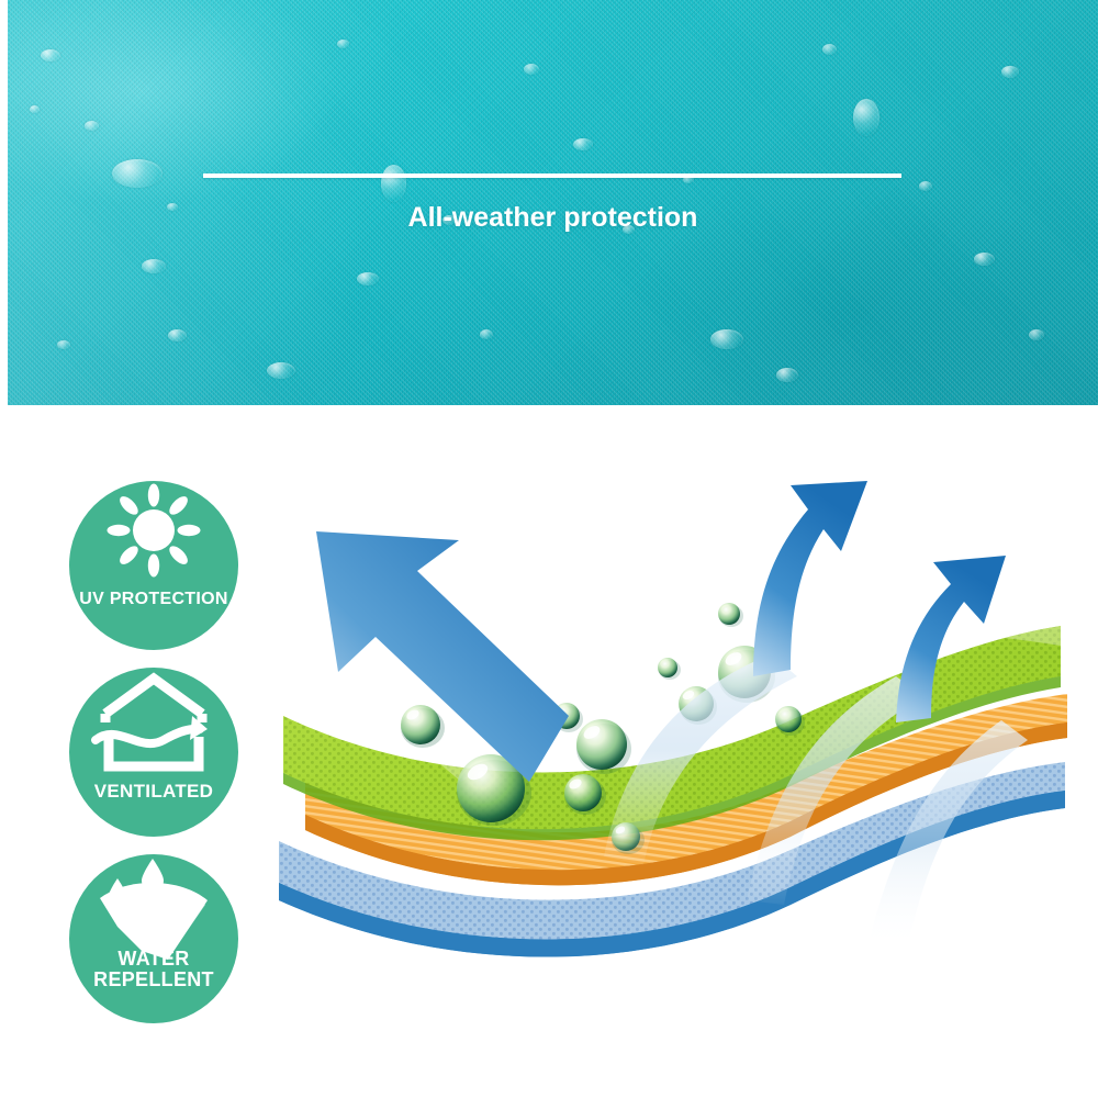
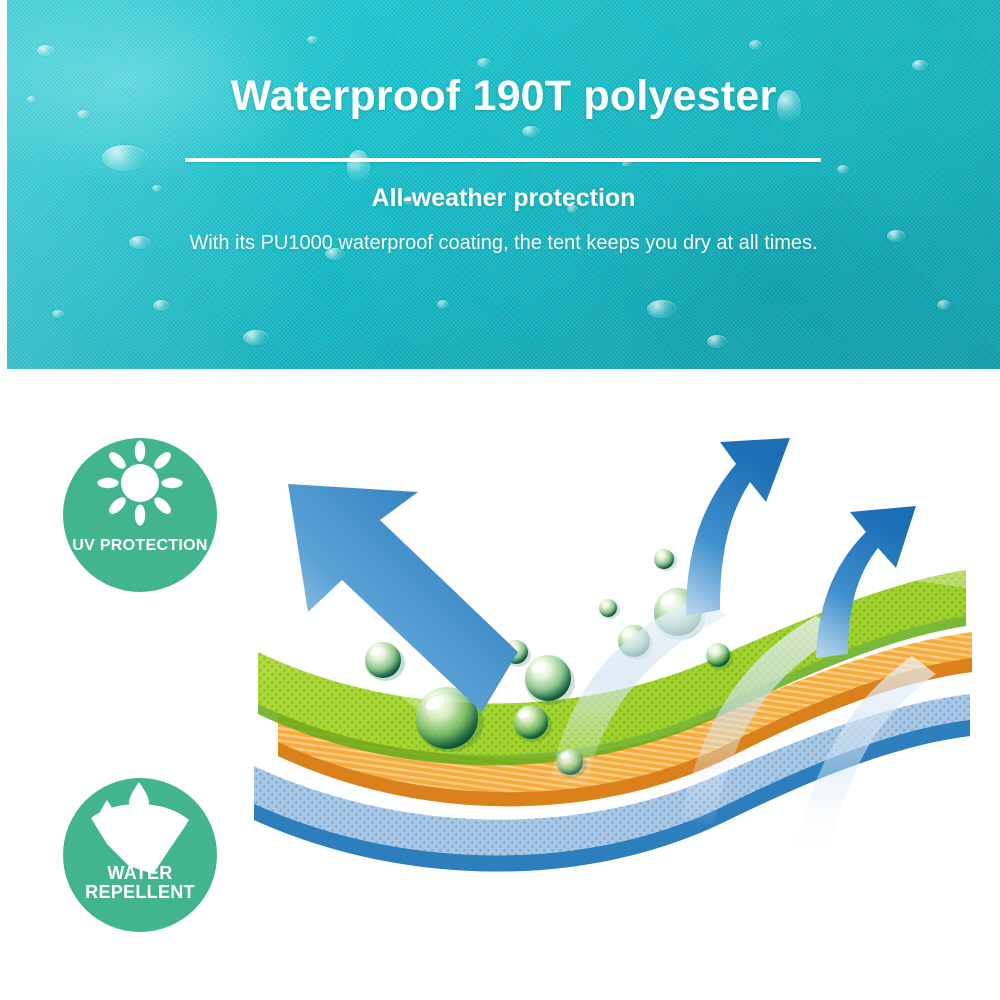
+ Waterproof 190T polyester
  All-weather protection
+ With its PU1000 waterproof coating, the tent keeps you dry at all times.
  UV PROTECTION
- VENTILATED
  WATER
  REPELLENT
